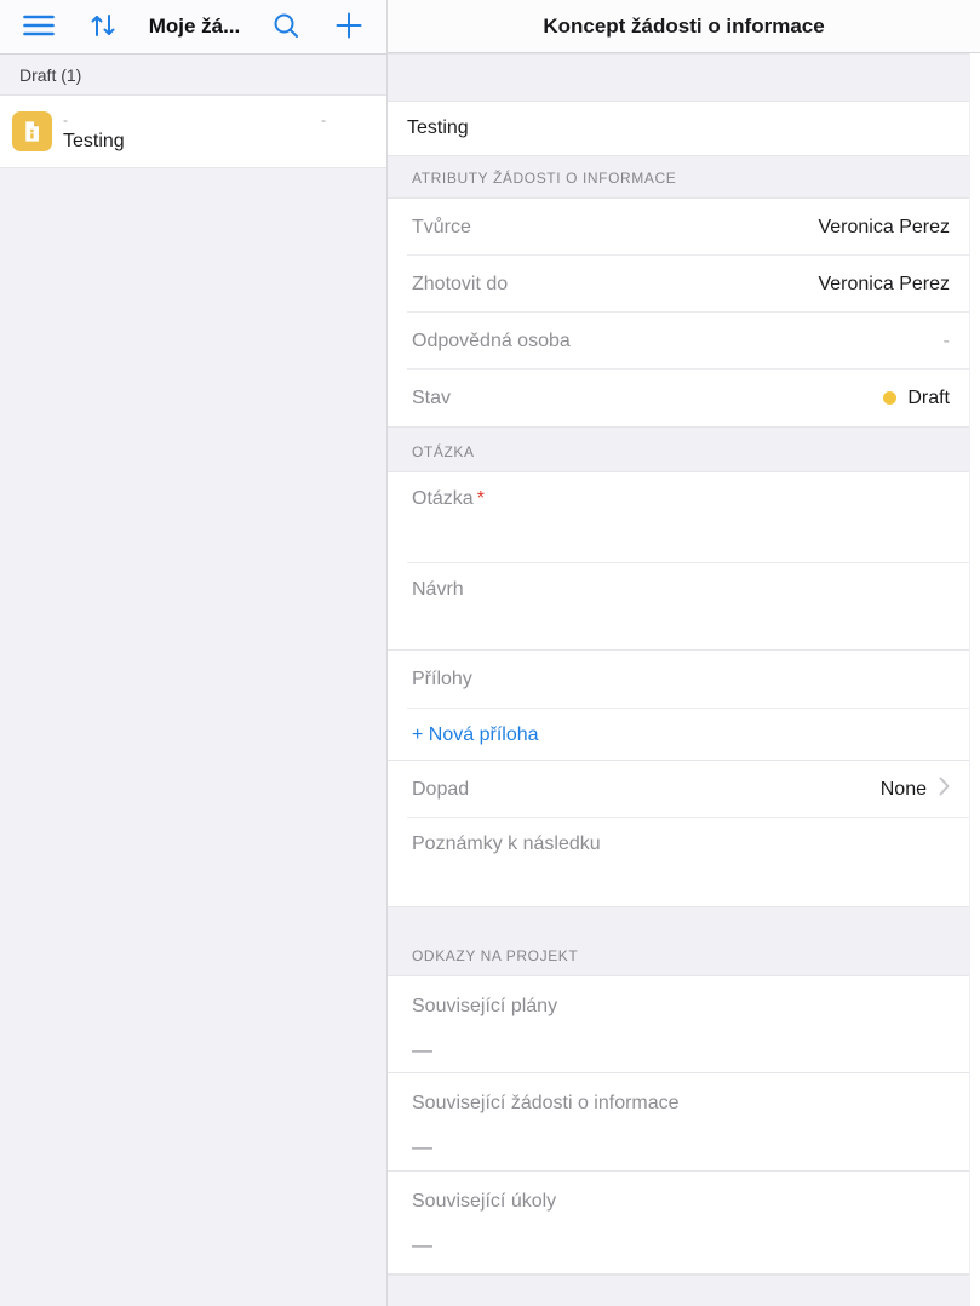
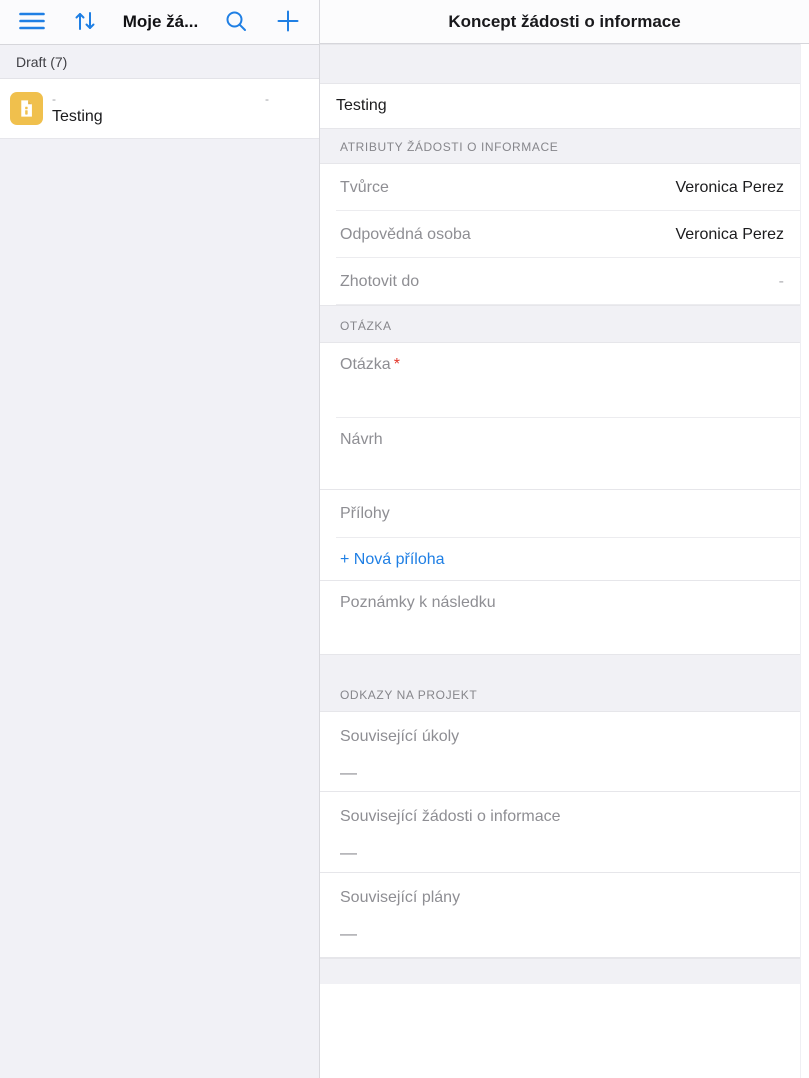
  Moje žá...
- Draft (1)
+ Draft (7)
  -
  Testing
  -
  Koncept žádosti o informace
  Testing
  ATRIBUTY ŽÁDOSTI O INFORMACE
  Tvůrce
  Veronica Perez
- Zhotovit do
+ Odpovědná osoba
  Veronica Perez
- Odpovědná osoba
+ Zhotovit do
  -
- Stav
- Draft
  OTÁZKA
  Otázka *
  Návrh
  Přílohy
  + Nová příloha
- Dopad
- None
  Poznámky k následku
  ODKAZY NA PROJEKT
- Související plány
+ Související úkoly
  —
  Související žádosti o informace
  —
- Související úkoly
+ Související plány
  —
